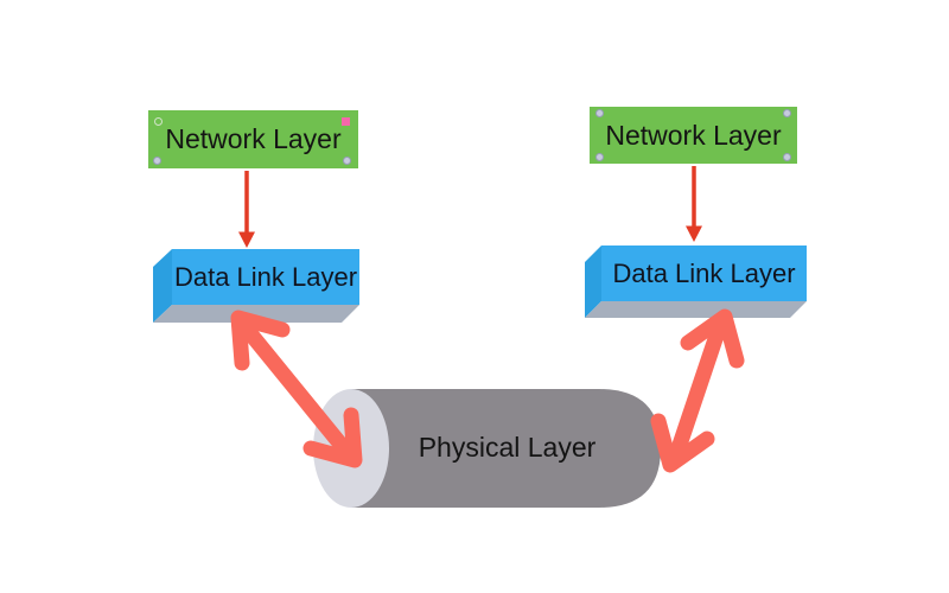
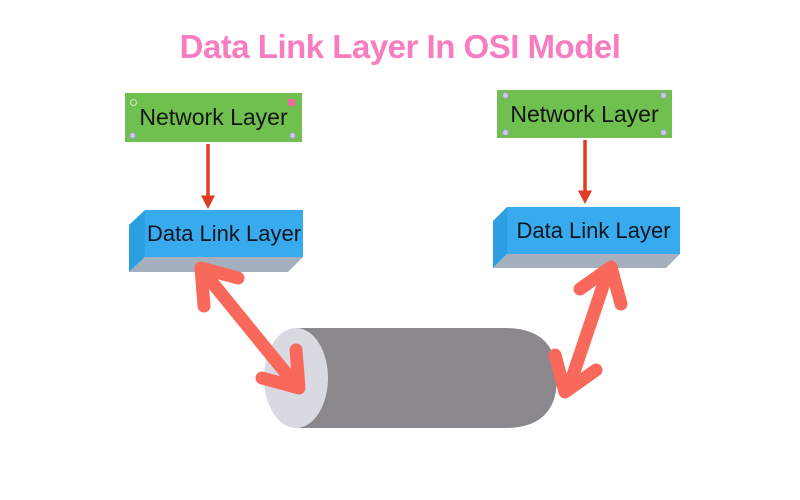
+ Data Link Layer In OSI Model
  Network Layer
  Network Layer
  Data Link Layer
  Data Link Layer
- Physical Layer
